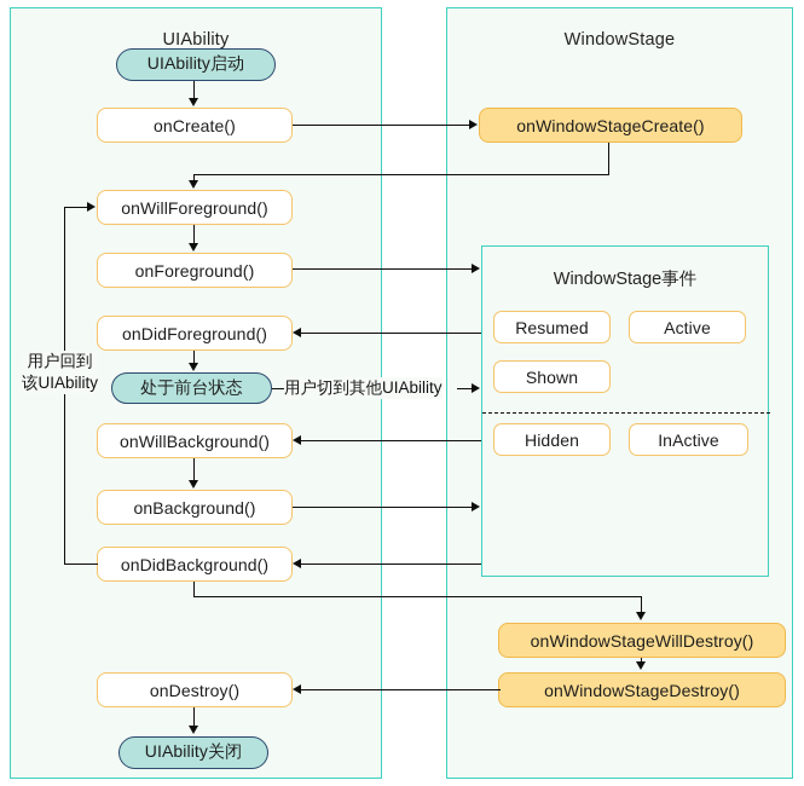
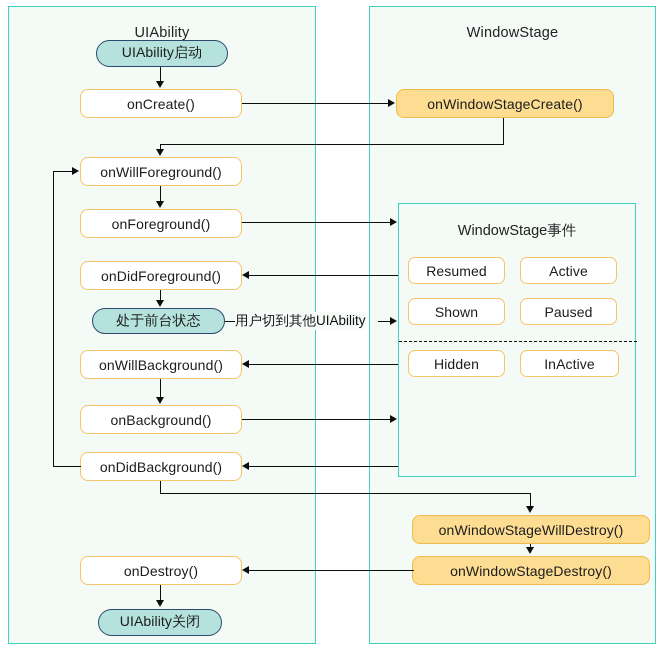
  UIAbility
  WindowStage
  UIAbility启动
  onCreate()
  onWillForeground()
  onForeground()
  onDidForeground()
  处于前台状态
  onWillBackground()
  onBackground()
  onDidBackground()
  onDestroy()
  UIAbility关闭
  onWindowStageCreate()
  onWindowStageWillDestroy()
  onWindowStageDestroy()
  WindowStage事件
  Resumed
  Active
  Shown
+ Paused
  Hidden
  InActive
- 用户回到
- 该UIAbility
  用户切到其他UIAbility
